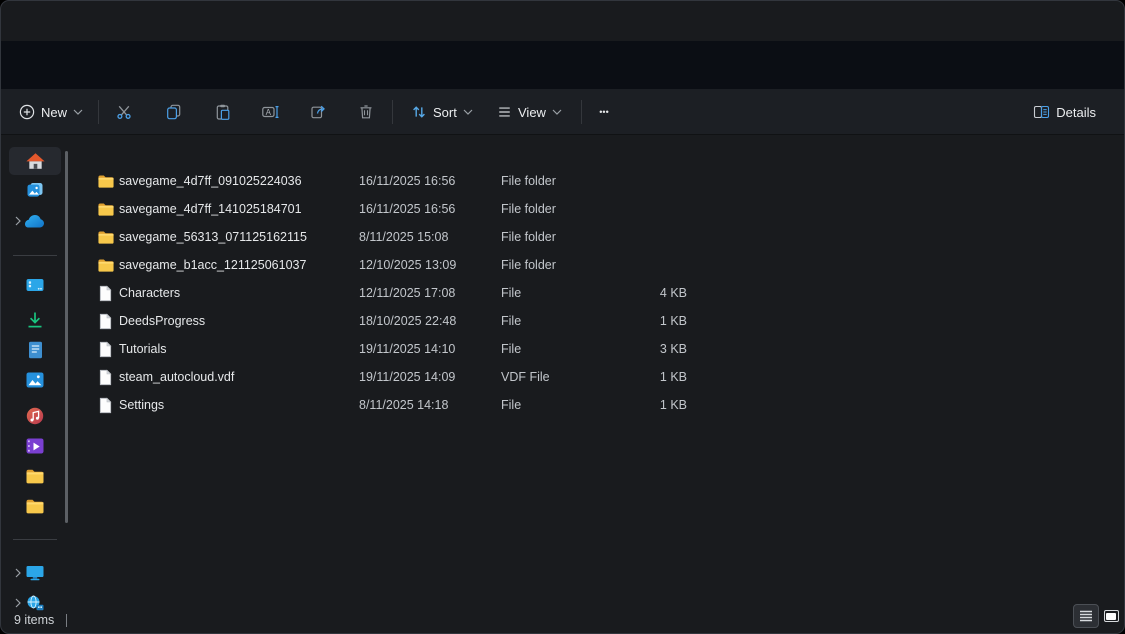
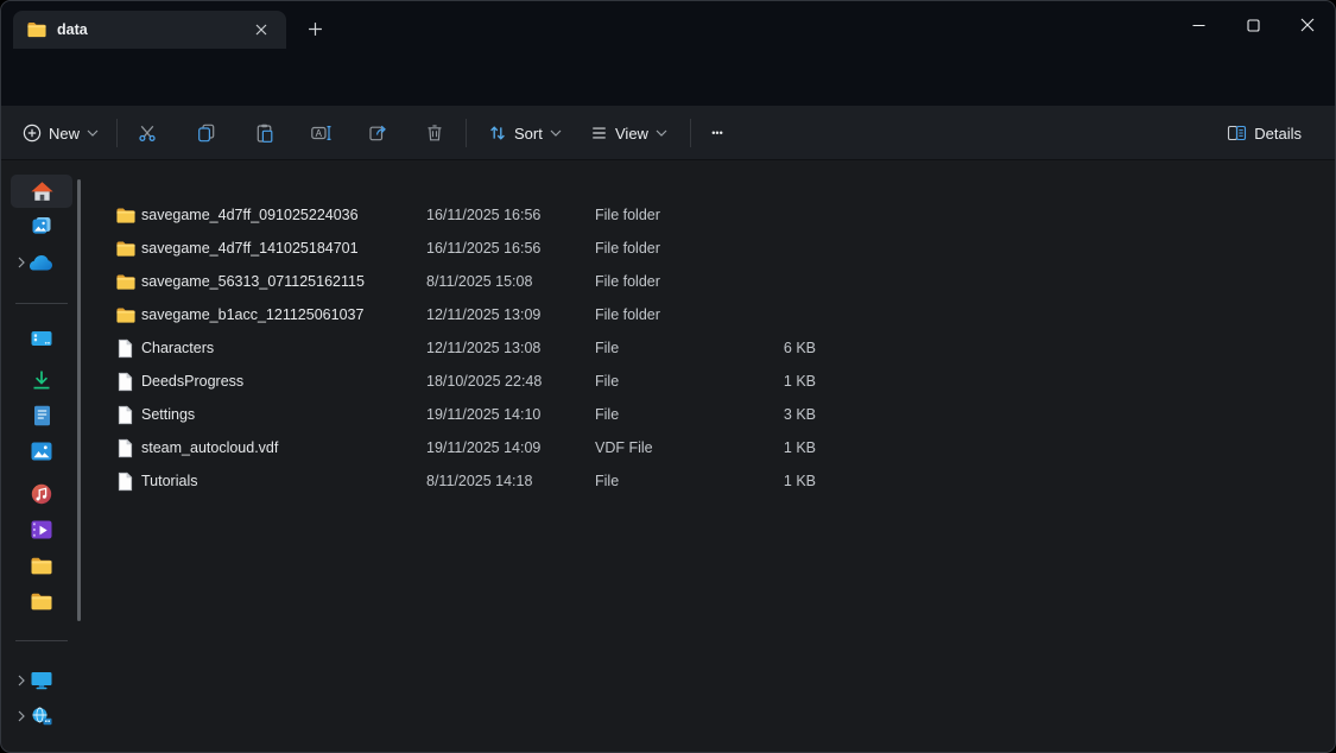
+ data
  New
  A
  Sort
  View
  •••
  Details
  savegame_4d7ff_091025224036
  16/11/2025 16:56
  File folder
  savegame_4d7ff_141025184701
  16/11/2025 16:56
  File folder
  savegame_56313_071125162115
  8/11/2025 15:08
  File folder
  savegame_b1acc_121125061037
- 12/10/2025 13:09
+ 12/11/2025 13:09
  File folder
  Characters
- 12/11/2025 17:08
+ 12/11/2025 13:08
  File
- 4 KB
+ 6 KB
  DeedsProgress
  18/10/2025 22:48
  File
  1 KB
- Tutorials
+ Settings
  19/11/2025 14:10
  File
  3 KB
  steam_autocloud.vdf
  19/11/2025 14:09
  VDF File
  1 KB
- Settings
+ Tutorials
  8/11/2025 14:18
  File
  1 KB
- 9 items
